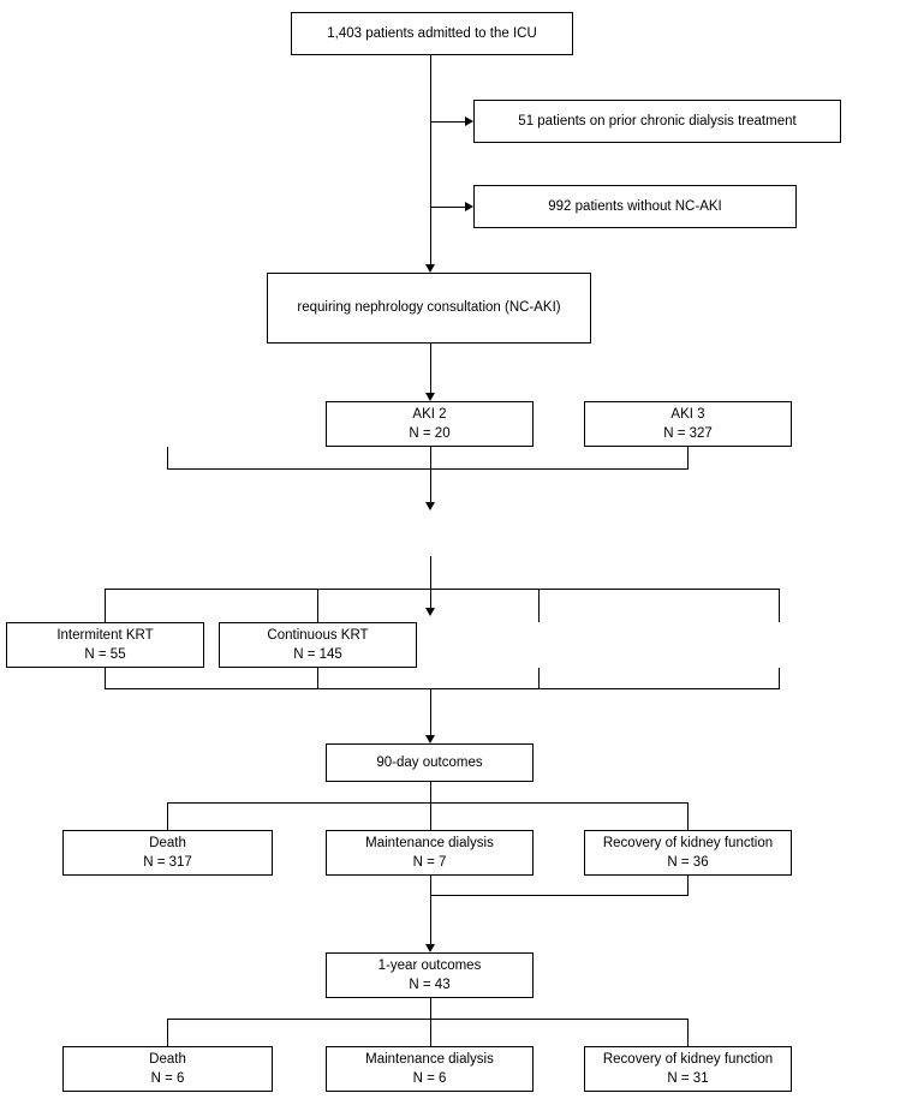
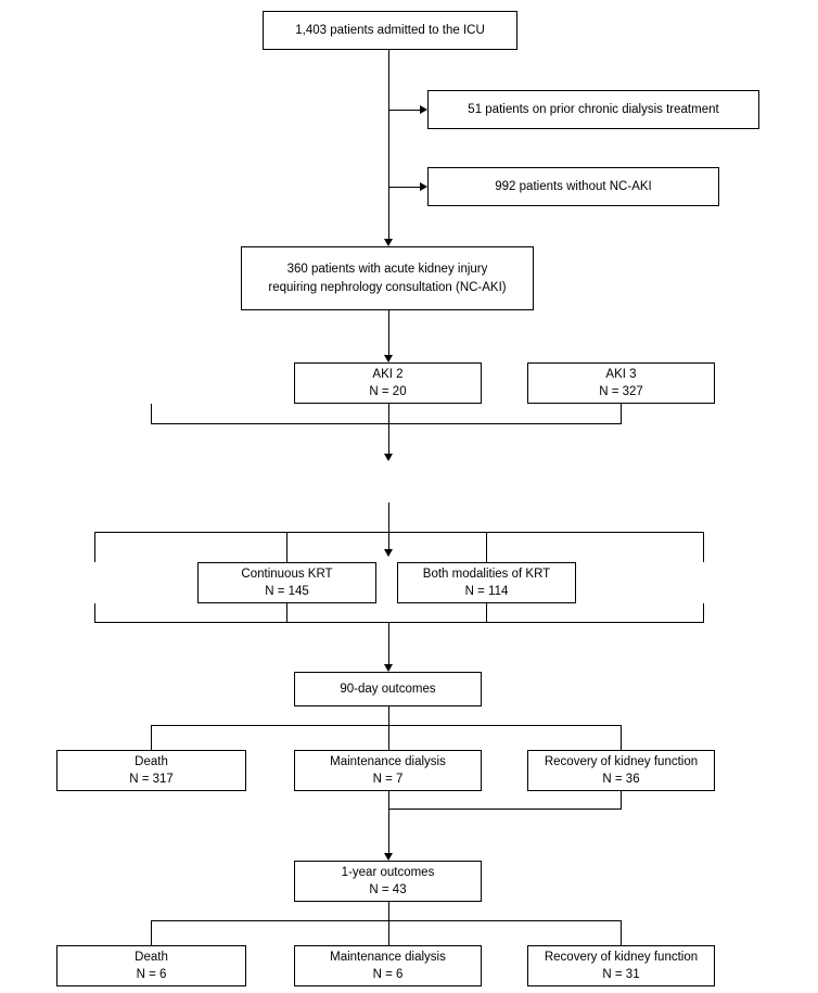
  1,403 patients admitted to the ICU
  51 patients on prior chronic dialysis treatment
  992 patients without NC-AKI
+ 360 patients with acute kidney injury
  requiring nephrology consultation (NC-AKI)
  AKI 2
  N = 20
  AKI 3
  N = 327
- Intermitent KRT
- N = 55
  Continuous KRT
  N = 145
+ Both modalities of KRT
+ N = 114
  90-day outcomes
  Death
  N = 317
  Maintenance dialysis
  N = 7
  Recovery of kidney function
  N = 36
  1-year outcomes
  N = 43
  Death
  N = 6
  Maintenance dialysis
  N = 6
  Recovery of kidney function
  N = 31
